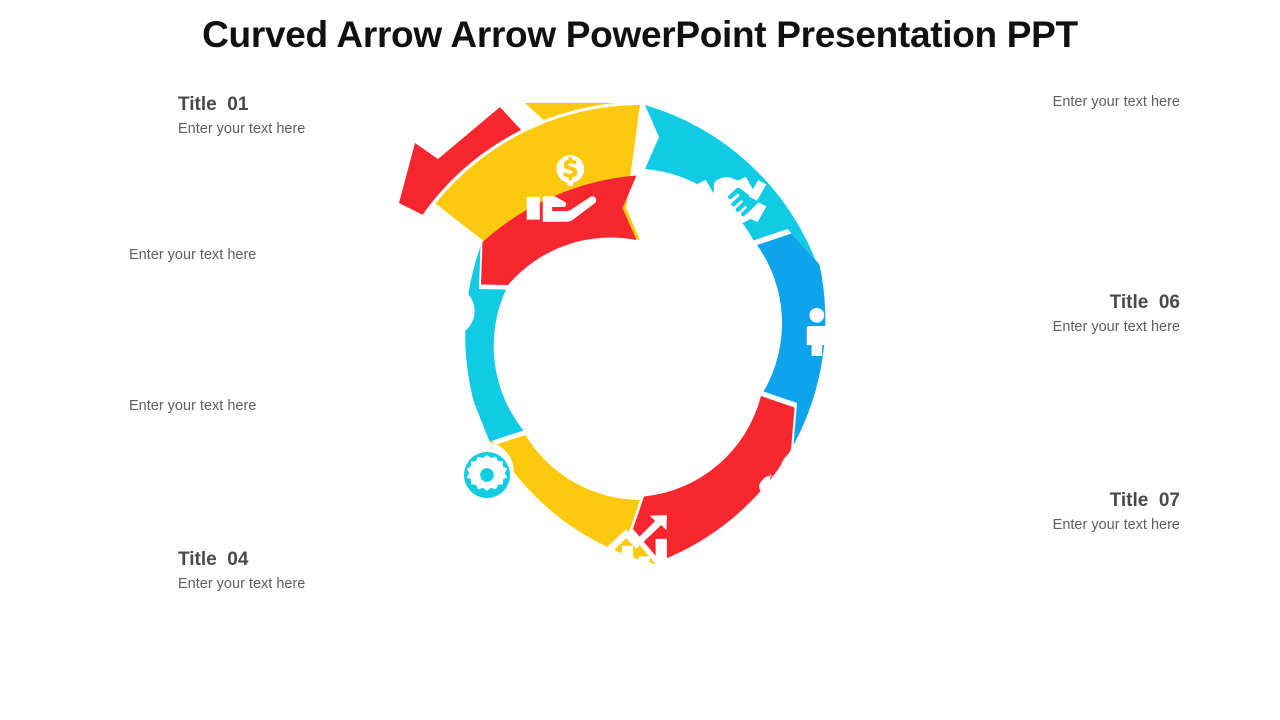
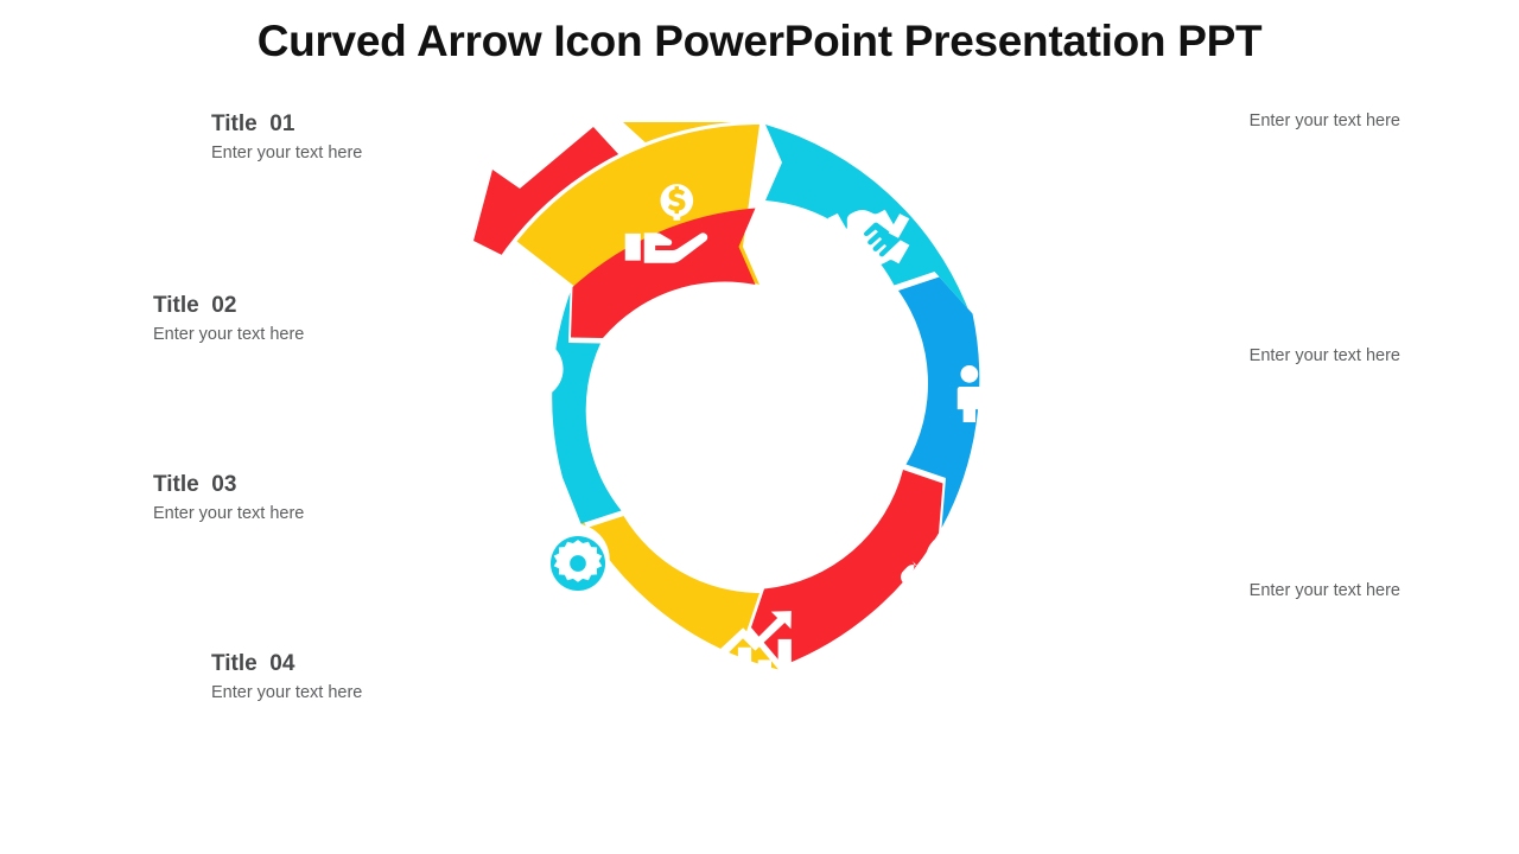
- Curved Arrow Arrow PowerPoint Presentation PPT
+ Curved Arrow Icon PowerPoint Presentation PPT
  Title 01
  Enter your text here
+ Title 02
  Enter your text here
+ Title 03
  Enter your text here
  Title 04
  Enter your text here
  Enter your text here
- Title 06
  Enter your text here
- Title 07
  Enter your text here
